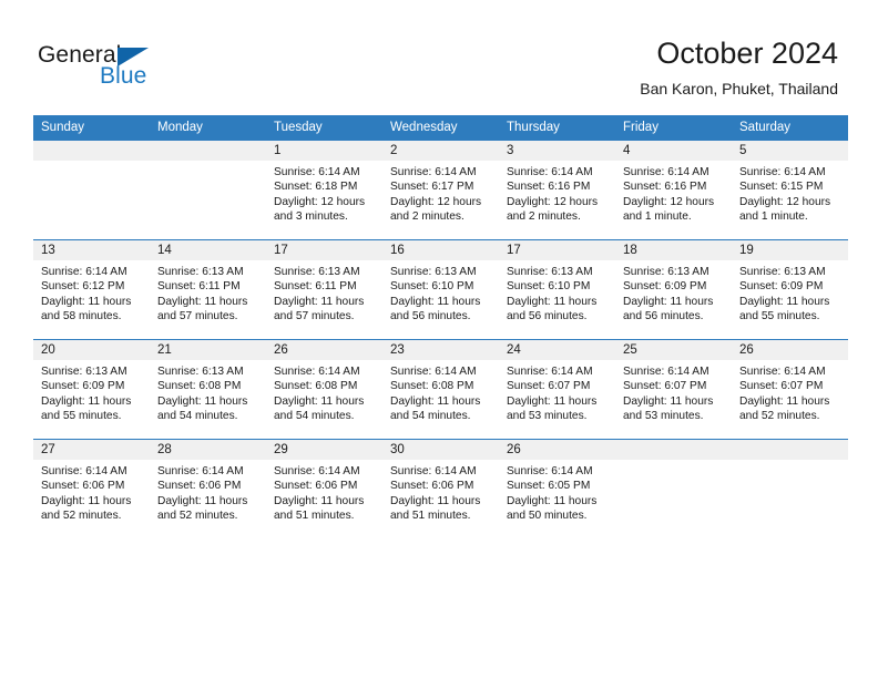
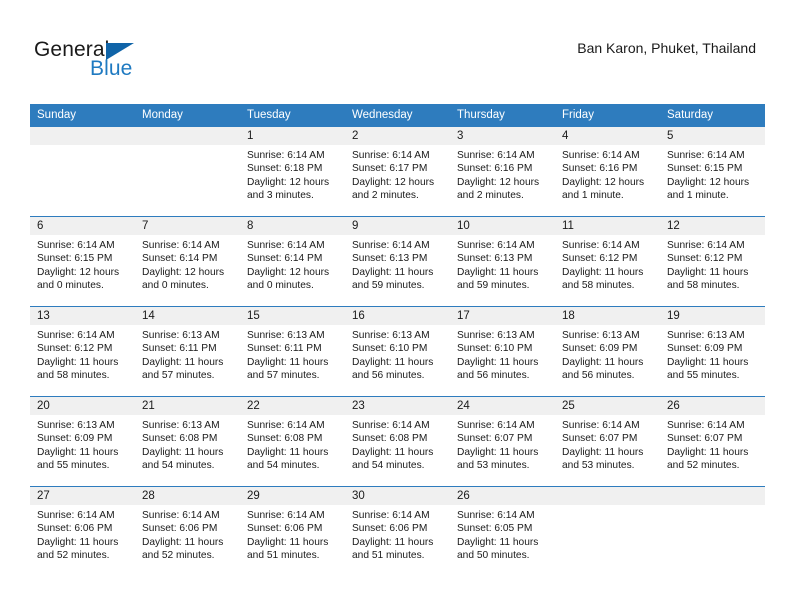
  General
  Blue
- October 2024
  Ban Karon, Phuket, Thailand
  Sunday	Monday	Tuesday	Wednesday	Thursday	Friday	Saturday
  		1Sunrise: 6:14 AMSunset: 6:18 PMDaylight: 12 hoursand 3 minutes.	2Sunrise: 6:14 AMSunset: 6:17 PMDaylight: 12 hoursand 2 minutes.	3Sunrise: 6:14 AMSunset: 6:16 PMDaylight: 12 hoursand 2 minutes.	4Sunrise: 6:14 AMSunset: 6:16 PMDaylight: 12 hoursand 1 minute.	5Sunrise: 6:14 AMSunset: 6:15 PMDaylight: 12 hoursand 1 minute.
+ 6Sunrise: 6:14 AMSunset: 6:15 PMDaylight: 12 hoursand 0 minutes.	7Sunrise: 6:14 AMSunset: 6:14 PMDaylight: 12 hoursand 0 minutes.	8Sunrise: 6:14 AMSunset: 6:14 PMDaylight: 12 hoursand 0 minutes.	9Sunrise: 6:14 AMSunset: 6:13 PMDaylight: 11 hoursand 59 minutes.	10Sunrise: 6:14 AMSunset: 6:13 PMDaylight: 11 hoursand 59 minutes.	11Sunrise: 6:14 AMSunset: 6:12 PMDaylight: 11 hoursand 58 minutes.	12Sunrise: 6:14 AMSunset: 6:12 PMDaylight: 11 hoursand 58 minutes.
- 13Sunrise: 6:14 AMSunset: 6:12 PMDaylight: 11 hoursand 58 minutes.	14Sunrise: 6:13 AMSunset: 6:11 PMDaylight: 11 hoursand 57 minutes.	17Sunrise: 6:13 AMSunset: 6:11 PMDaylight: 11 hoursand 57 minutes.	16Sunrise: 6:13 AMSunset: 6:10 PMDaylight: 11 hoursand 56 minutes.	17Sunrise: 6:13 AMSunset: 6:10 PMDaylight: 11 hoursand 56 minutes.	18Sunrise: 6:13 AMSunset: 6:09 PMDaylight: 11 hoursand 56 minutes.	19Sunrise: 6:13 AMSunset: 6:09 PMDaylight: 11 hoursand 55 minutes.
+ 13Sunrise: 6:14 AMSunset: 6:12 PMDaylight: 11 hoursand 58 minutes.	14Sunrise: 6:13 AMSunset: 6:11 PMDaylight: 11 hoursand 57 minutes.	15Sunrise: 6:13 AMSunset: 6:11 PMDaylight: 11 hoursand 57 minutes.	16Sunrise: 6:13 AMSunset: 6:10 PMDaylight: 11 hoursand 56 minutes.	17Sunrise: 6:13 AMSunset: 6:10 PMDaylight: 11 hoursand 56 minutes.	18Sunrise: 6:13 AMSunset: 6:09 PMDaylight: 11 hoursand 56 minutes.	19Sunrise: 6:13 AMSunset: 6:09 PMDaylight: 11 hoursand 55 minutes.
- 20Sunrise: 6:13 AMSunset: 6:09 PMDaylight: 11 hoursand 55 minutes.	21Sunrise: 6:13 AMSunset: 6:08 PMDaylight: 11 hoursand 54 minutes.	26Sunrise: 6:14 AMSunset: 6:08 PMDaylight: 11 hoursand 54 minutes.	23Sunrise: 6:14 AMSunset: 6:08 PMDaylight: 11 hoursand 54 minutes.	24Sunrise: 6:14 AMSunset: 6:07 PMDaylight: 11 hoursand 53 minutes.	25Sunrise: 6:14 AMSunset: 6:07 PMDaylight: 11 hoursand 53 minutes.	26Sunrise: 6:14 AMSunset: 6:07 PMDaylight: 11 hoursand 52 minutes.
+ 20Sunrise: 6:13 AMSunset: 6:09 PMDaylight: 11 hoursand 55 minutes.	21Sunrise: 6:13 AMSunset: 6:08 PMDaylight: 11 hoursand 54 minutes.	22Sunrise: 6:14 AMSunset: 6:08 PMDaylight: 11 hoursand 54 minutes.	23Sunrise: 6:14 AMSunset: 6:08 PMDaylight: 11 hoursand 54 minutes.	24Sunrise: 6:14 AMSunset: 6:07 PMDaylight: 11 hoursand 53 minutes.	25Sunrise: 6:14 AMSunset: 6:07 PMDaylight: 11 hoursand 53 minutes.	26Sunrise: 6:14 AMSunset: 6:07 PMDaylight: 11 hoursand 52 minutes.
  27Sunrise: 6:14 AMSunset: 6:06 PMDaylight: 11 hoursand 52 minutes.	28Sunrise: 6:14 AMSunset: 6:06 PMDaylight: 11 hoursand 52 minutes.	29Sunrise: 6:14 AMSunset: 6:06 PMDaylight: 11 hoursand 51 minutes.	30Sunrise: 6:14 AMSunset: 6:06 PMDaylight: 11 hoursand 51 minutes.	26Sunrise: 6:14 AMSunset: 6:05 PMDaylight: 11 hoursand 50 minutes.
